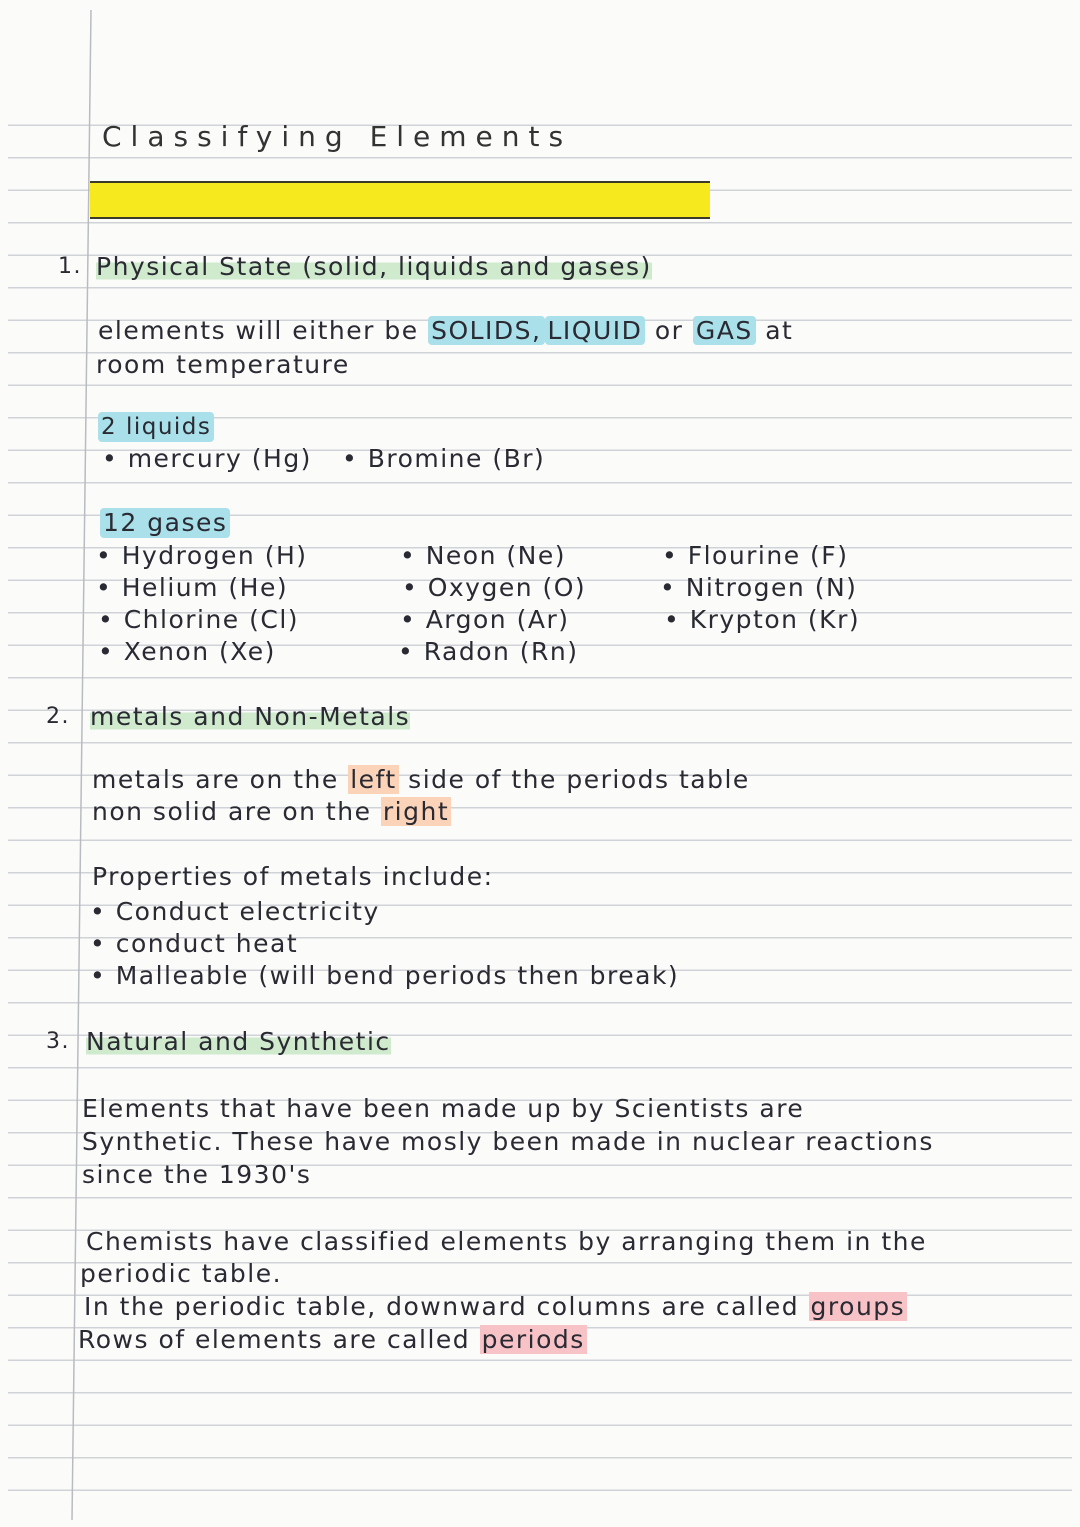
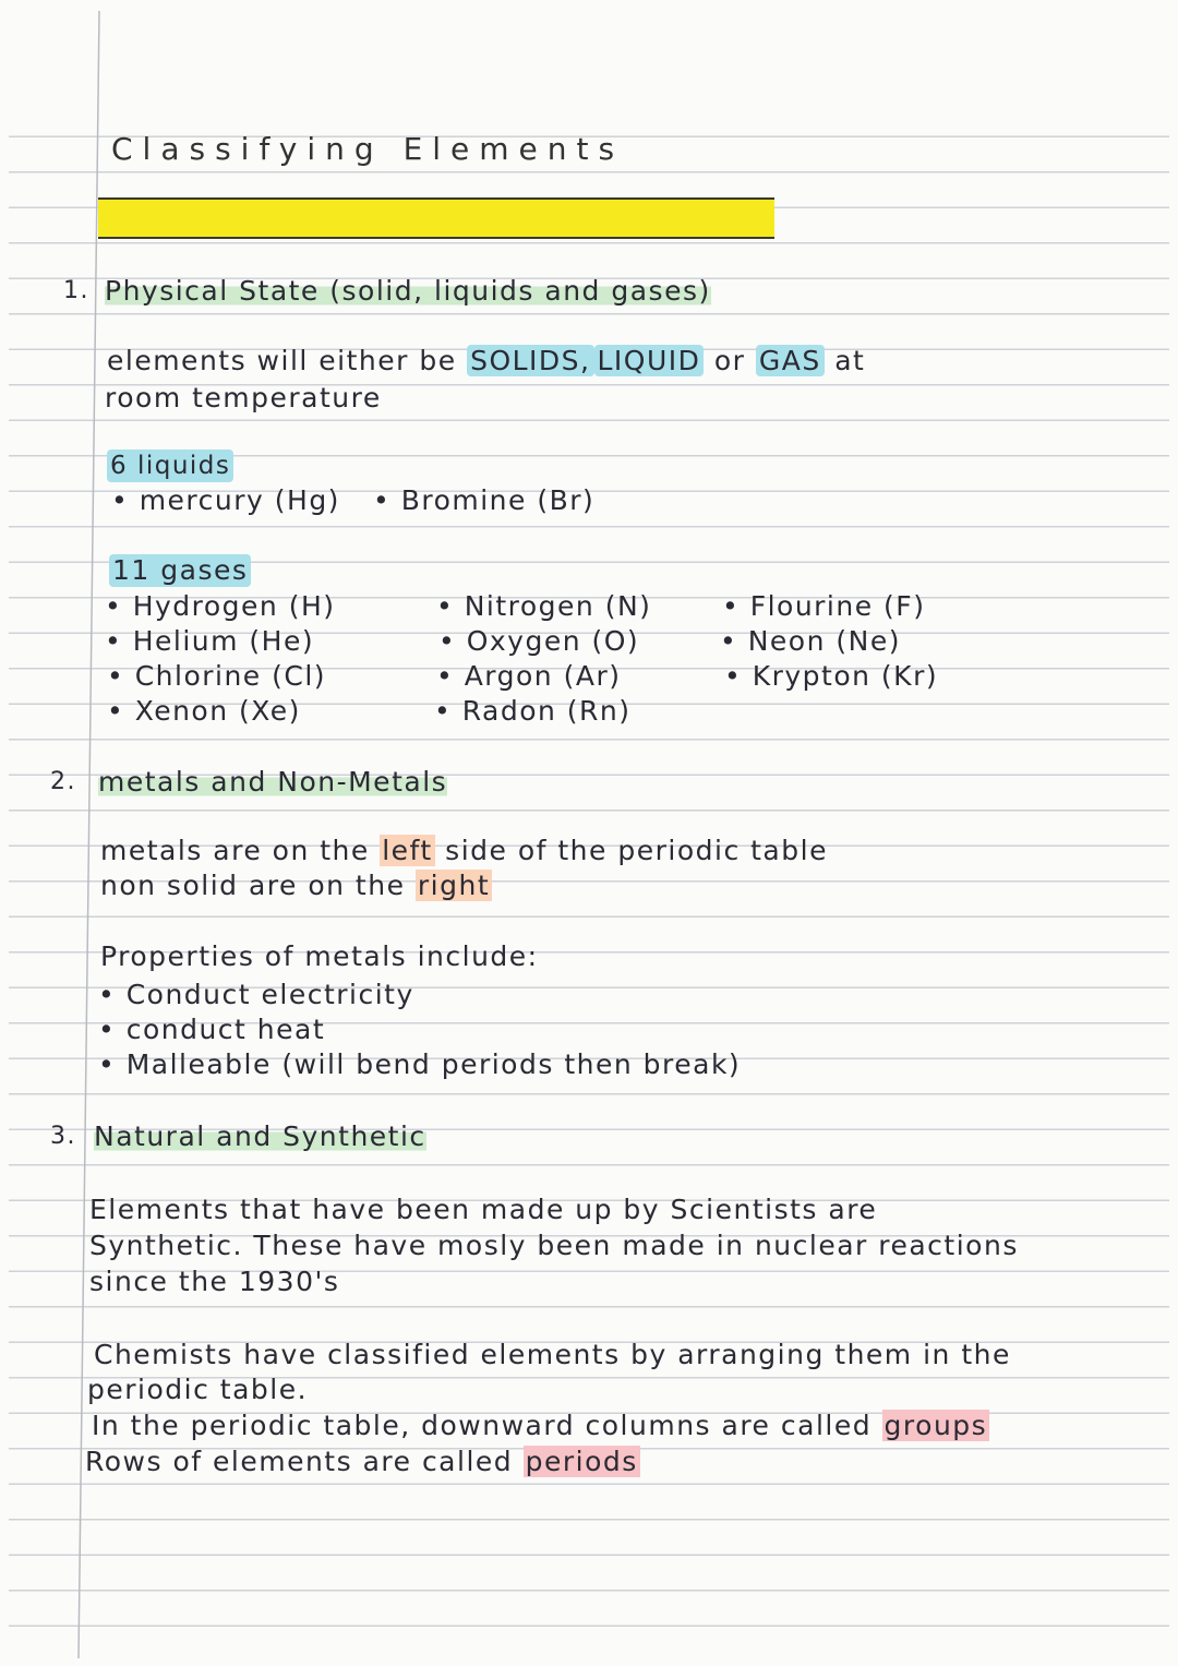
  Classifying Elements
  1.
  Physical State (solid, liquids and gases)
  elements will either be SOLIDS, LIQUID or GAS at
  room temperature
- 2 liquids
+ 6 liquids
  • mercury (Hg)
  • Bromine (Br)
- 12 gases
+ 11 gases
  • Hydrogen (H)
- • Neon (Ne)
+ • Nitrogen (N)
  • Flourine (F)
  • Helium (He)
  • Oxygen (O)
- • Nitrogen (N)
+ • Neon (Ne)
  • Chlorine (Cl)
  • Argon (Ar)
  • Krypton (Kr)
  • Xenon (Xe)
  • Radon (Rn)
  2.
  metals and Non-Metals
- metals are on the left side of the periods table
+ metals are on the left side of the periodic table
  non solid are on the right
  Properties of metals include:
  • Conduct electricity
  • conduct heat
  • Malleable (will bend periods then break)
  3.
  Natural and Synthetic
  Elements that have been made up by Scientists are
  Synthetic. These have mosly been made in nuclear reactions
  since the 1930's
  Chemists have classified elements by arranging them in the
  periodic table.
  In the periodic table, downward columns are called groups
  Rows of elements are called periods
